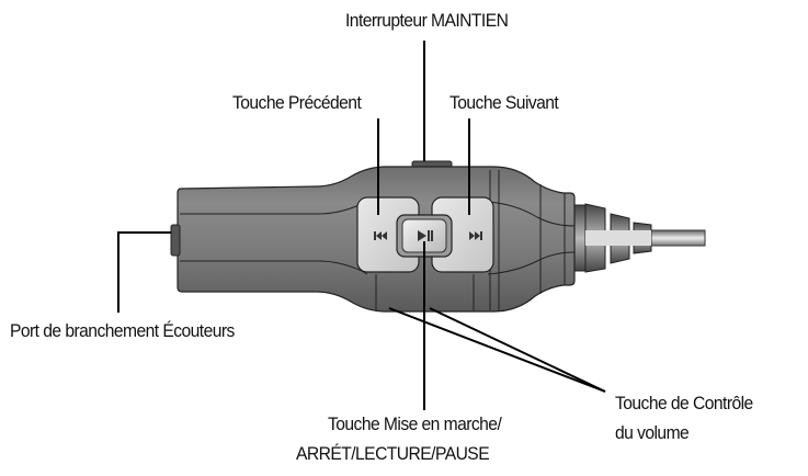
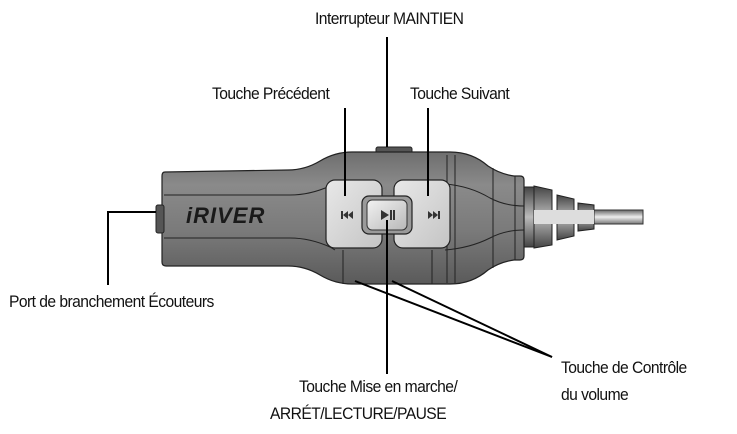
+ iRIVER
  Interrupteur MAINTIEN
  Touche Précédent
  Touche Suivant
  Port de branchement Écouteurs
  Touche Mise en marche/
  ARRÉT/LECTURE/PAUSE
  Touche de Contrôle
  du volume
